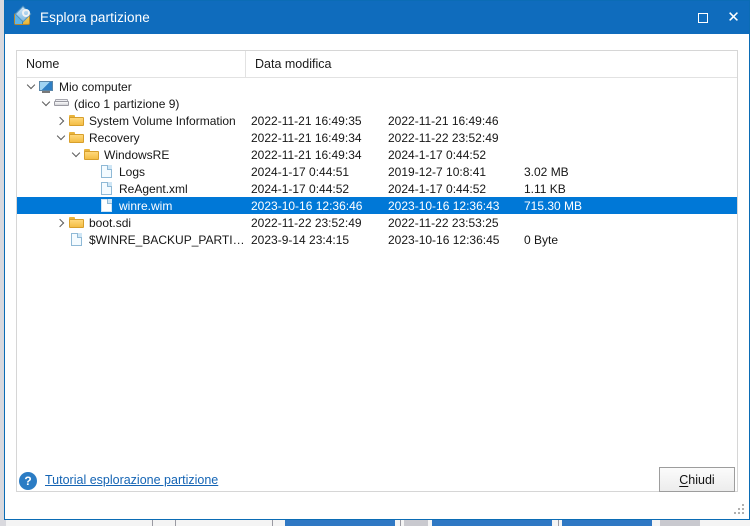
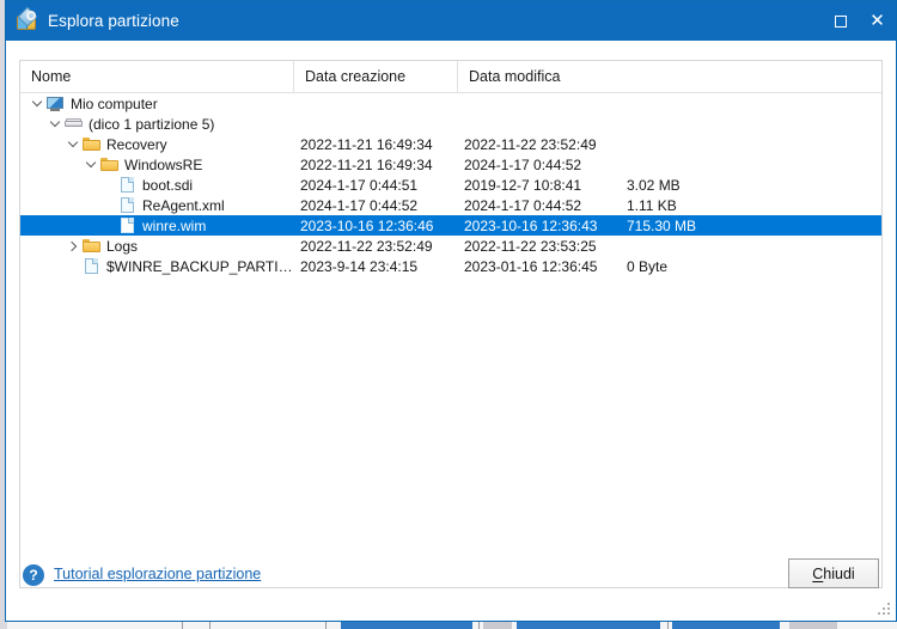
  Esplora partizione
  ✕
  Nome
+ Data creazione
  Data modifica
  Mio computer
- (dico 1 partizione 9)
+ (dico 1 partizione 5)
- System Volume Information
- 2022-11-21 16:49:35
- 2022-11-21 16:49:46
  Recovery
  2022-11-21 16:49:34
  2022-11-22 23:52:49
  WindowsRE
  2022-11-21 16:49:34
  2024-1-17 0:44:52
- Logs
+ boot.sdi
  2024-1-17 0:44:51
  2019-12-7 10:8:41
  3.02 MB
  ReAgent.xml
  2024-1-17 0:44:52
  2024-1-17 0:44:52
  1.11 KB
  winre.wim
  2023-10-16 12:36:46
  2023-10-16 12:36:43
  715.30 MB
- boot.sdi
+ Logs
  2022-11-22 23:52:49
  2022-11-22 23:53:25
  $WINRE_BACKUP_PARTITI.
  2023-9-14 23:4:15
- 2023-10-16 12:36:45
+ 2023-01-16 12:36:45
  0 Byte
  ?
  Tutorial esplorazione partizione
  Chiudi
